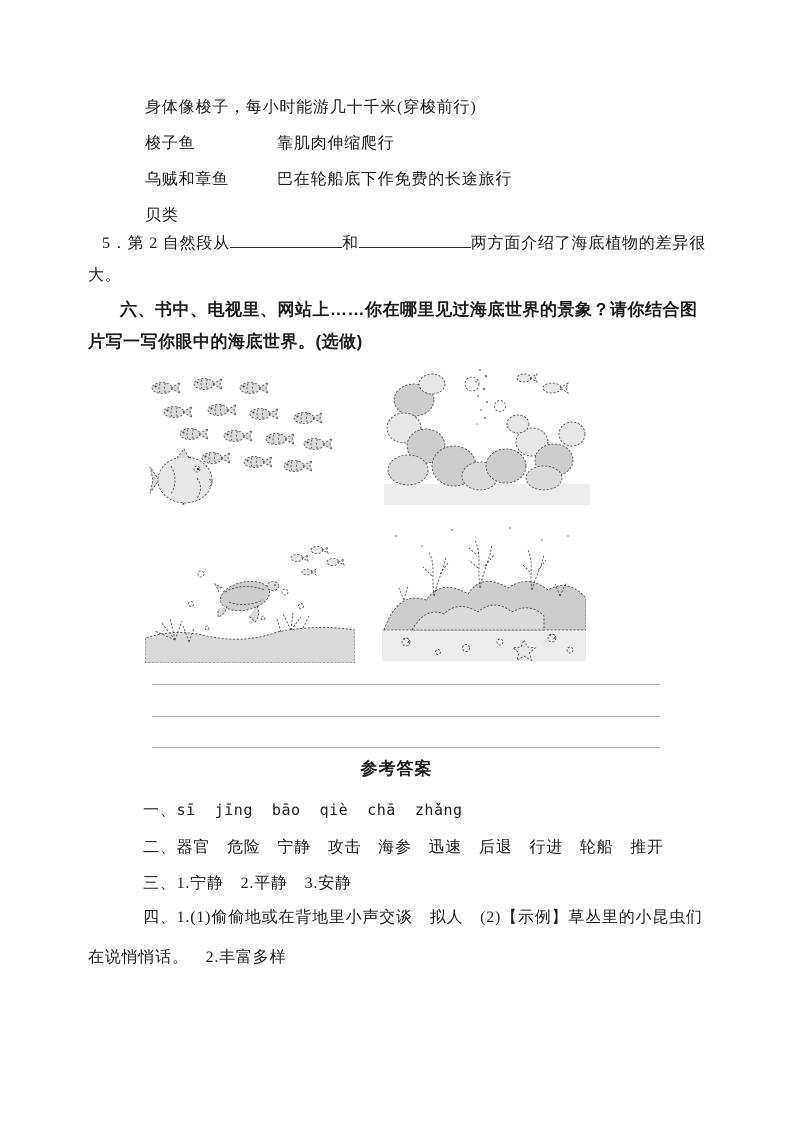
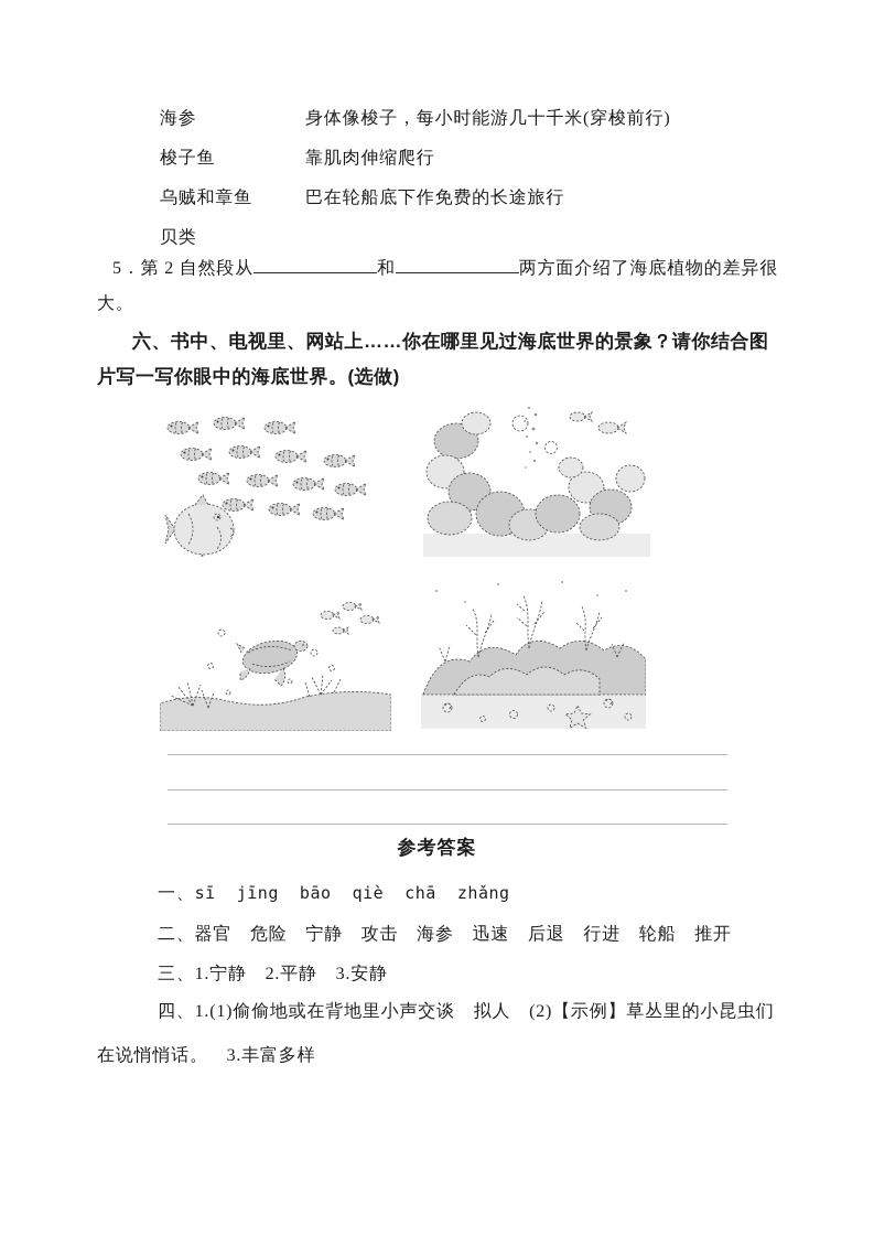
+ 海参
  身体像梭子，每小时能游几十千米(穿梭前行)
  梭子鱼
  靠肌肉伸缩爬行
  乌贼和章鱼
  巴在轮船底下作免费的长途旅行
  贝类
  5．第 2 自然段从 和 两方面介绍了海底植物的差异很大。
  六、书中、电视里、网站上……你在哪里见过海底世界的景象？请你结合图片写一写你眼中的海底世界。(选做)
  参考答案
  一、sī jīng bāo qiè chā zhǎng
  二、器官 危险 宁静 攻击 海参 迅速 后退 行进 轮船 推开
  三、1.宁静 2.平静 3.安静
- 四、1.(1)偷偷地或在背地里小声交谈 拟人 (2)【示例】草丛里的小昆虫们在说悄悄话。 2.丰富多样
+ 四、1.(1)偷偷地或在背地里小声交谈 拟人 (2)【示例】草丛里的小昆虫们在说悄悄话。 3.丰富多样
